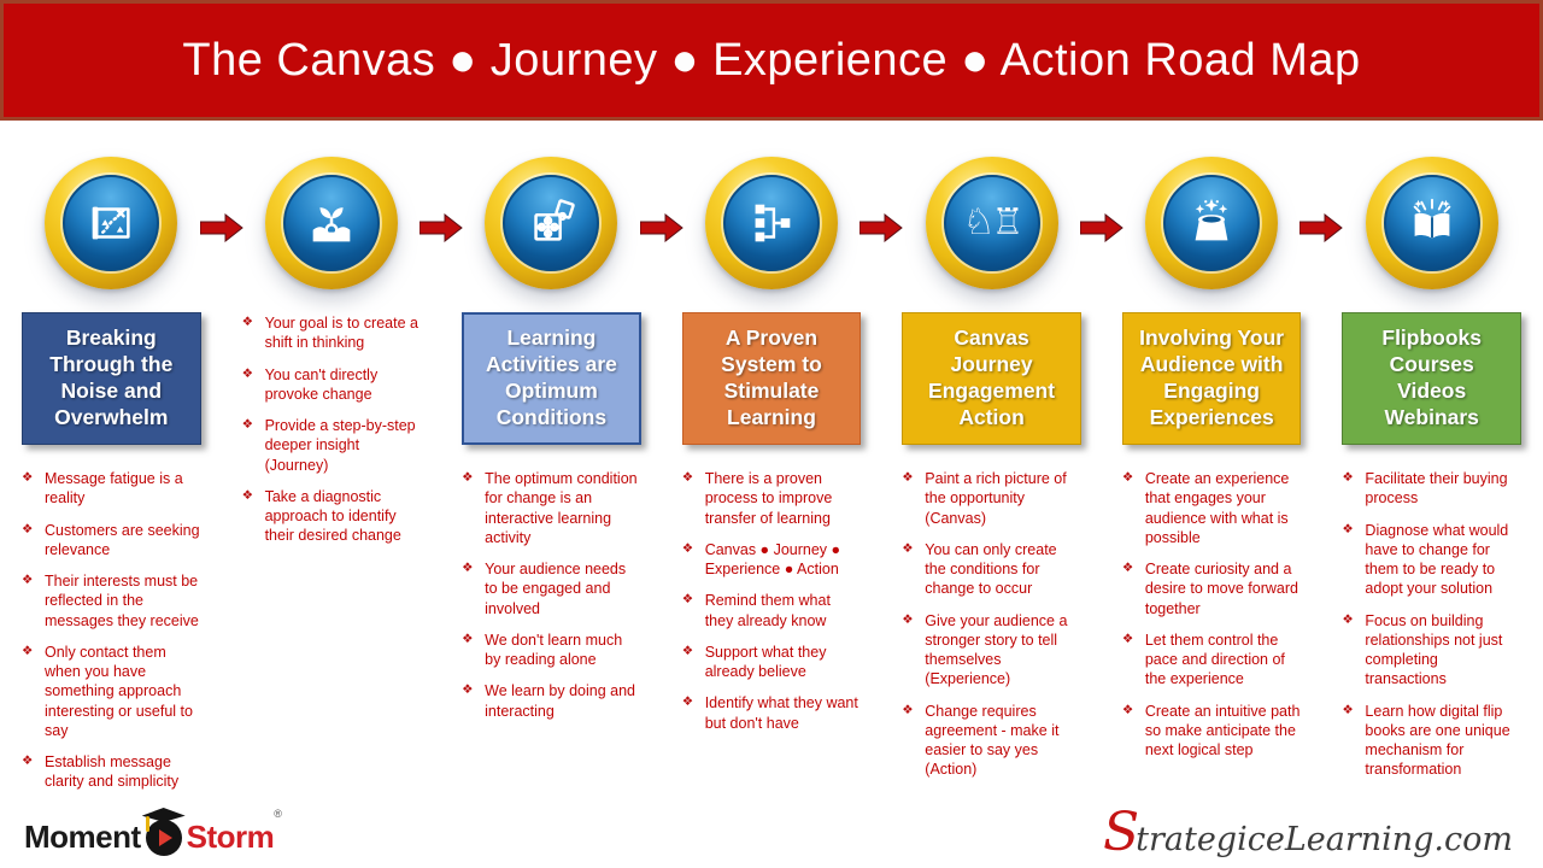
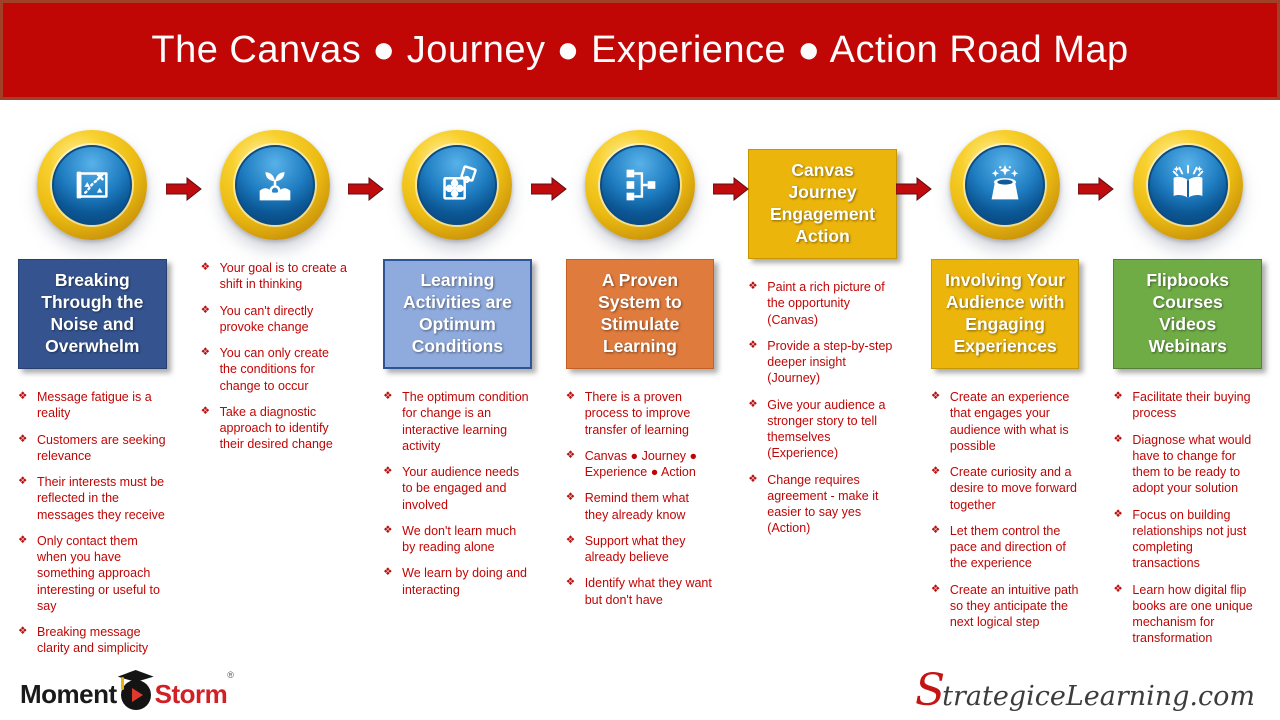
  The Canvas ● Journey ● Experience ● Action Road Map
  Breaking
  Through the
  Noise and
  Overwhelm
  ❖
  Message fatigue is a reality
  ❖
  Customers are seeking relevance
  ❖
  Their interests must be reflected in the messages they receive
  ❖
  Only contact them when you have something approach interesting or useful to say
  ❖
- Establish message clarity and simplicity
+ Breaking message clarity and simplicity
  ❖
  Your goal is to create a shift in thinking
  ❖
  You can't directly provoke change
  ❖
- Provide a step-by-step deeper insight (Journey)
+ You can only create the conditions for change to occur
  ❖
  Take a diagnostic approach to identify their desired change
  Learning
  Activities are
  Optimum
  Conditions
  ❖
  The optimum condition for change is an interactive learning activity
  ❖
  Your audience needs to be engaged and involved
  ❖
  We don't learn much by reading alone
  ❖
  We learn by doing and interacting
  A Proven
  System to
  Stimulate
  Learning
  ❖
  There is a proven process to improve transfer of learning
  ❖
  Canvas ● Journey ● Experience ● Action
  ❖
  Remind them what they already know
  ❖
  Support what they already believe
  ❖
  Identify what they want but don't have
- ♘♖
  Canvas
  Journey
  Engagement
  Action
  ❖
  Paint a rich picture of the opportunity (Canvas)
  ❖
- You can only create the conditions for change to occur
+ Provide a step-by-step deeper insight (Journey)
  ❖
  Give your audience a stronger story to tell themselves (Experience)
  ❖
  Change requires agreement - make it easier to say yes (Action)
  Involving Your
  Audience with
  Engaging
  Experiences
  ❖
  Create an experience that engages your audience with what is possible
  ❖
  Create curiosity and a desire to move forward together
  ❖
  Let them control the pace and direction of the experience
  ❖
- Create an intuitive path so make anticipate the next logical step
+ Create an intuitive path so they anticipate the next logical step
  Flipbooks
  Courses
  Videos
  Webinars
  ❖
  Facilitate their buying process
  ❖
  Diagnose what would have to change for them to be ready to adopt your solution
  ❖
  Focus on building relationships not just completing transactions
  ❖
  Learn how digital flip books are one unique mechanism for transformation
  Moment
  Storm
  ®
  S
  trategiceLearning.com
